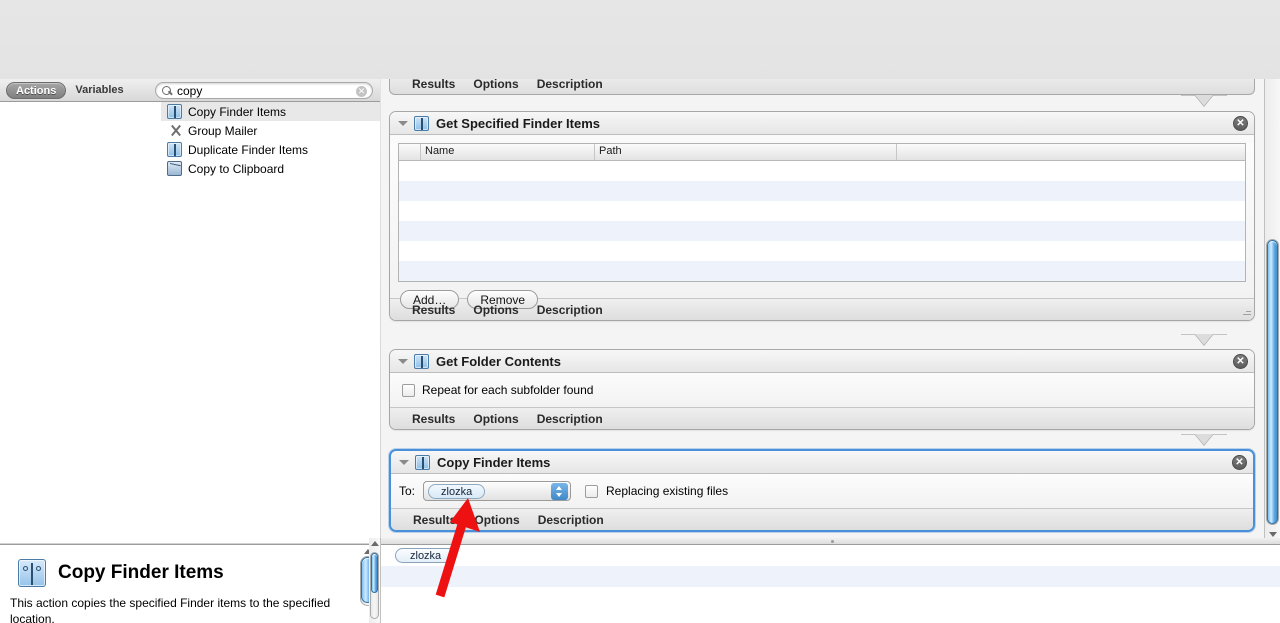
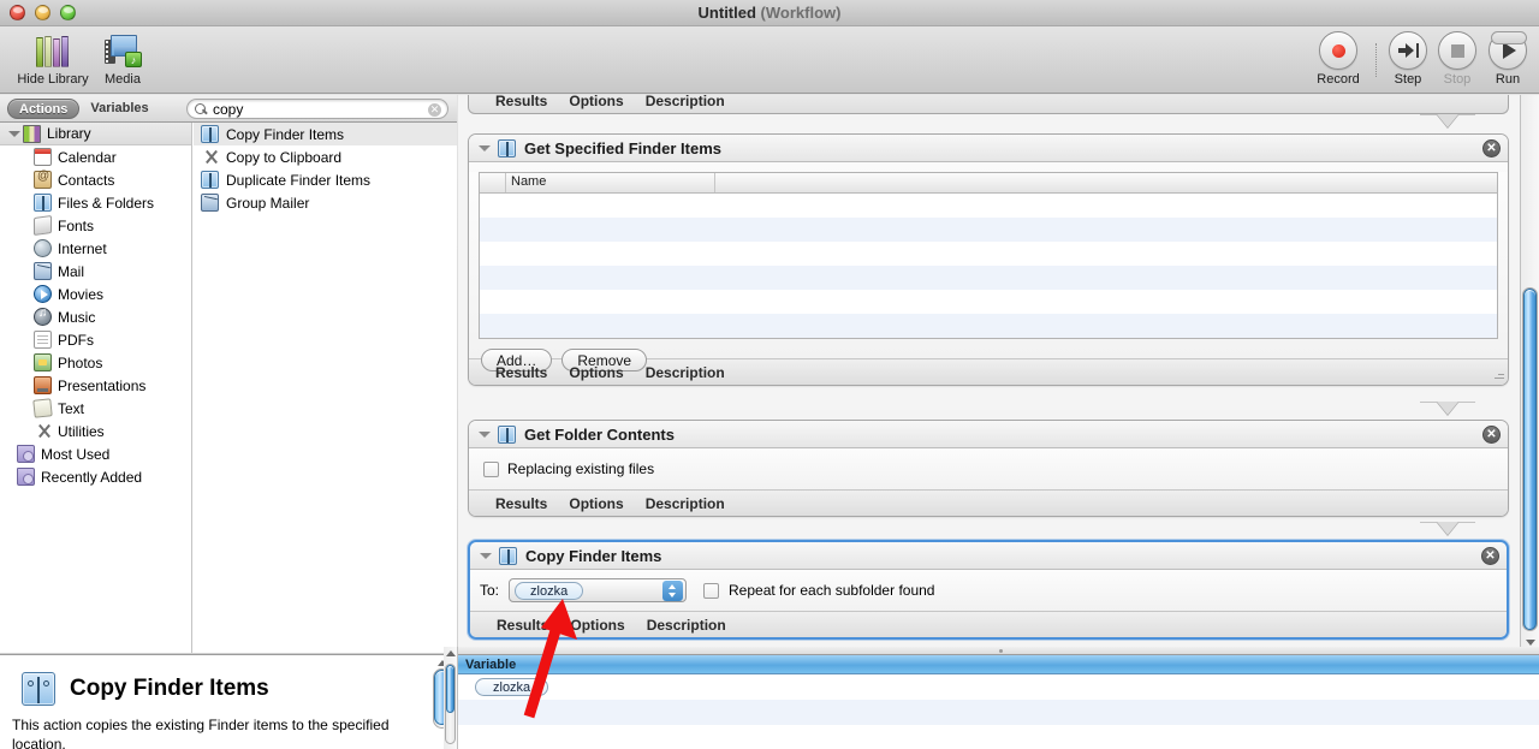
+ Untitled (Workflow)
+ Hide Library
+ ♪
+ Media
+ Record
+ Step
+ Stop
+ Run
  Actions
  Variables
  copy
  ✕
+ Library
+ Calendar
+ Contacts
+ Files & Folders
+ Fonts
+ Internet
+ Mail
+ Movies
+ Music
+ PDFs
+ Photos
+ Presentations
+ Text
+ Utilities
+ Most Used
+ Recently Added
  Copy Finder Items
- Group Mailer
+ Copy to Clipboard
  Duplicate Finder Items
- Copy to Clipboard
+ Group Mailer
  Copy Finder Items
- This action copies the specified Finder items to the specified location.
+ This action copies the existing Finder items to the specified location.
  Results
  Options
  Description
  Get Specified Finder Items
  ✕
  Name
- Path
  Add…
  Remove
  Results
  Options
  Description
  Get Folder Contents
  ✕
- Repeat for each subfolder found
+ Replacing existing files
  Results
  Options
  Description
  Copy Finder Items
  ✕
  To:
  zlozka
- Replacing existing files
+ Repeat for each subfolder found
  Result
  Options
  Description
+ Variable
  zlozka
